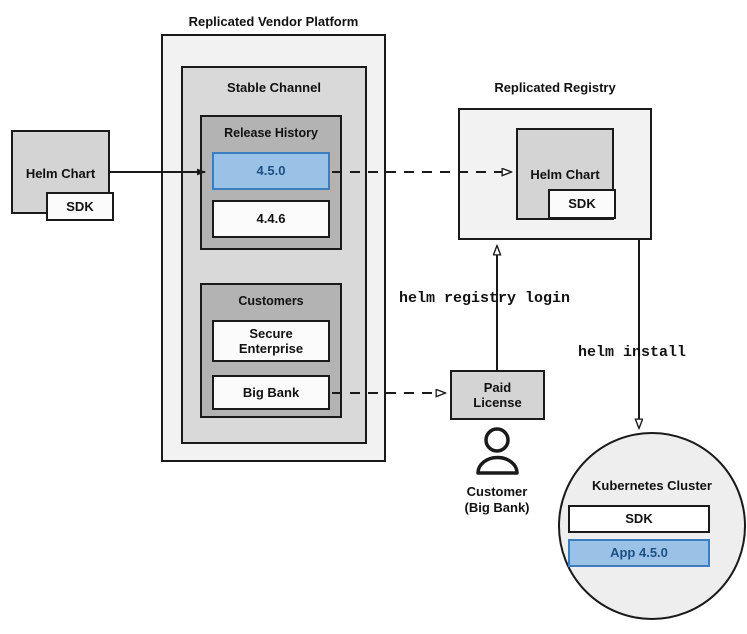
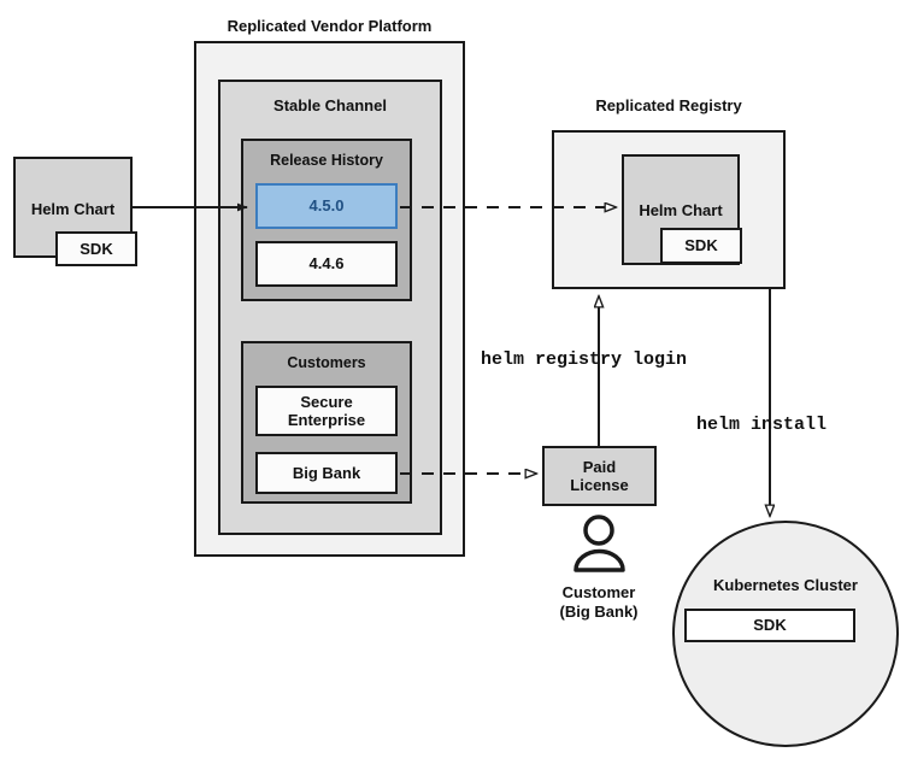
  Replicated Vendor Platform
  Stable Channel
  Release History
  4.5.0
  4.4.6
  Customers
  Secure
  Enterprise
  Big Bank
  Helm Chart
  SDK
  Replicated Registry
  Helm Chart
  SDK
  Paid
  License
  Customer
  (Big Bank)
  Kubernetes Cluster
  SDK
- App 4.5.0
  helm registry login
  helm install
